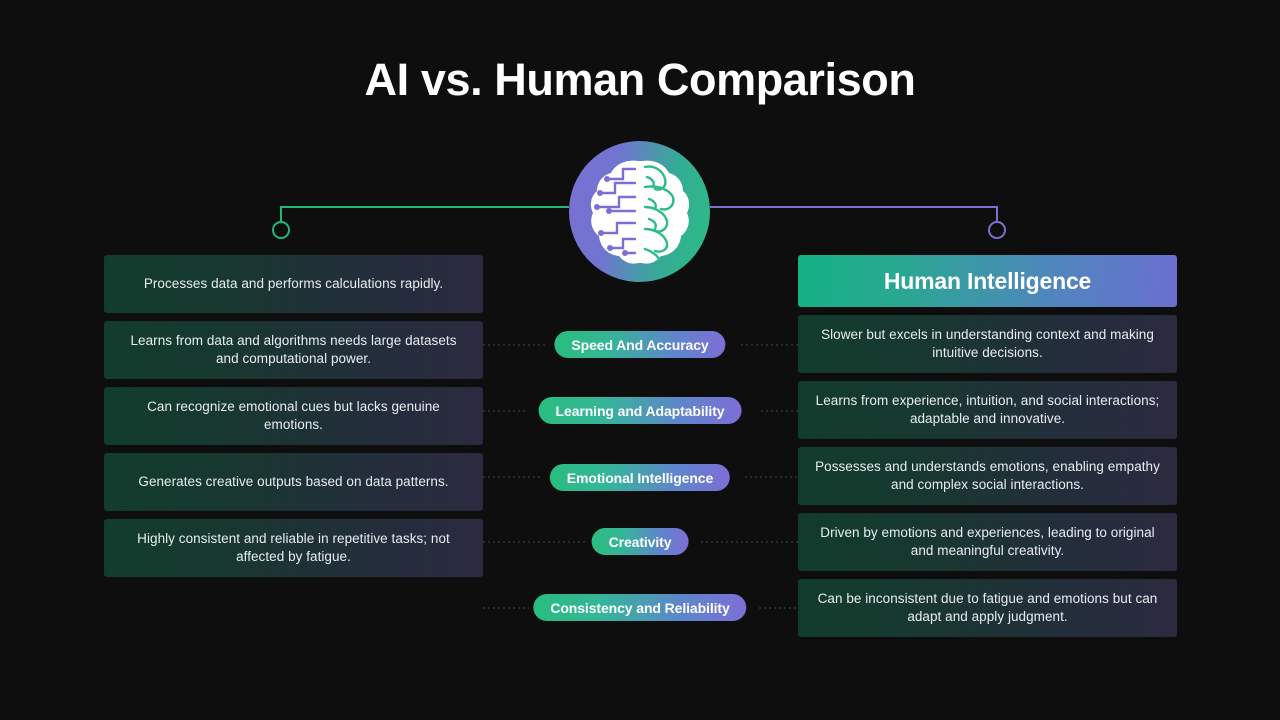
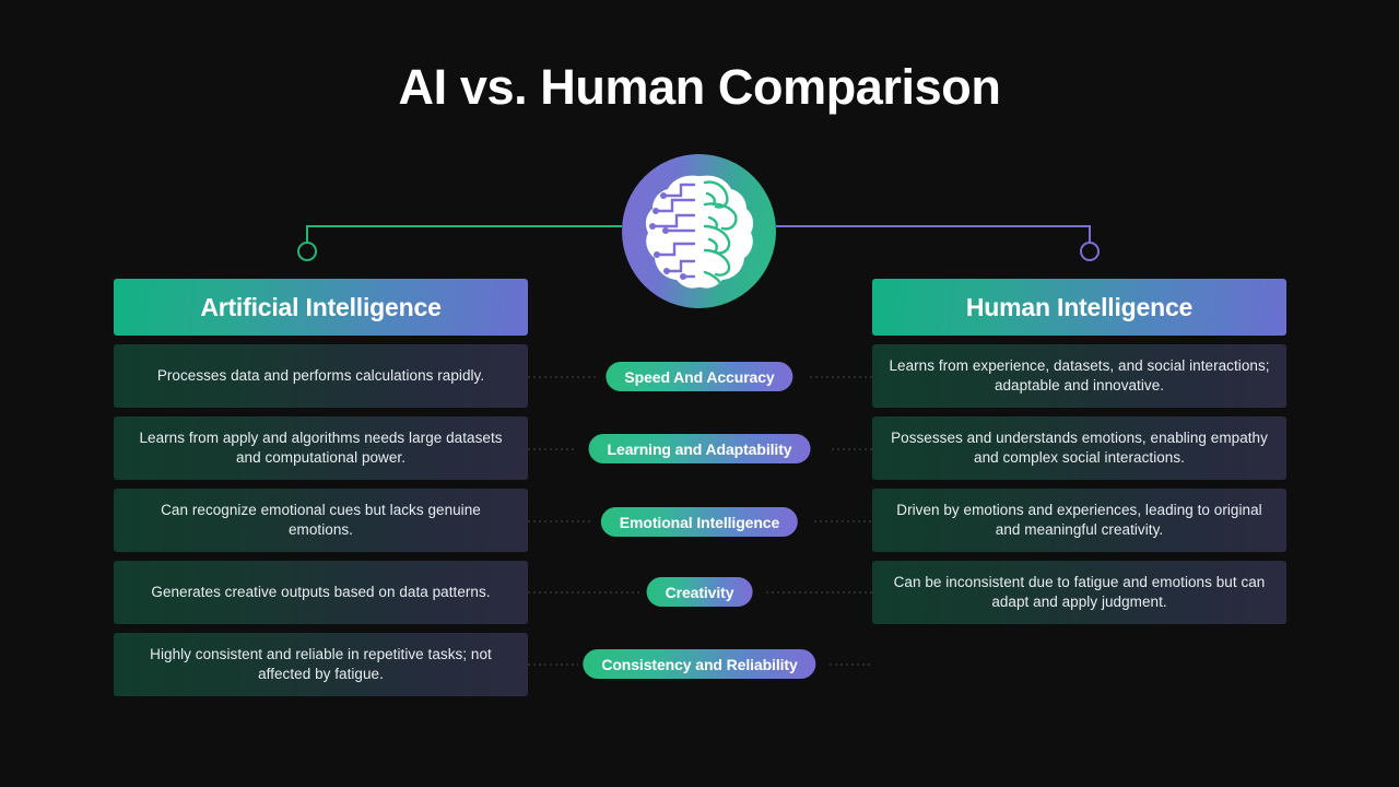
  AI vs. Human Comparison
+ Artificial Intelligence
  Processes data and performs calculations rapidly.
- Learns from data and algorithms needs large datasets and computational power.
+ Learns from apply and algorithms needs large datasets and computational power.
  Can recognize emotional cues but lacks genuine emotions.
  Generates creative outputs based on data patterns.
  Highly consistent and reliable in repetitive tasks; not affected by fatigue.
  Human Intelligence
- Slower but excels in understanding context and making intuitive decisions.
- Learns from experience, intuition, and social interactions; adaptable and innovative.
+ Learns from experience, datasets, and social interactions; adaptable and innovative.
  Possesses and understands emotions, enabling empathy and complex social interactions.
  Driven by emotions and experiences, leading to original and meaningful creativity.
  Can be inconsistent due to fatigue and emotions but can adapt and apply judgment.
  Speed And Accuracy
  Learning and Adaptability
  Emotional Intelligence
  Creativity
  Consistency and Reliability
